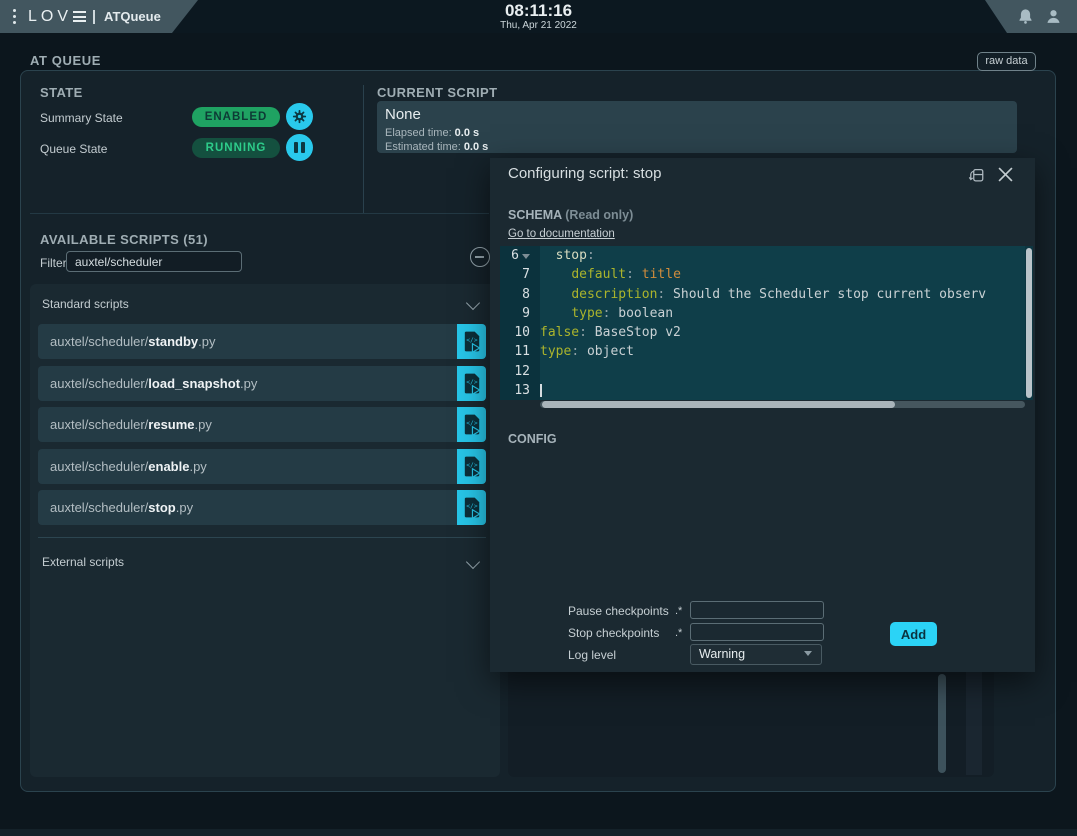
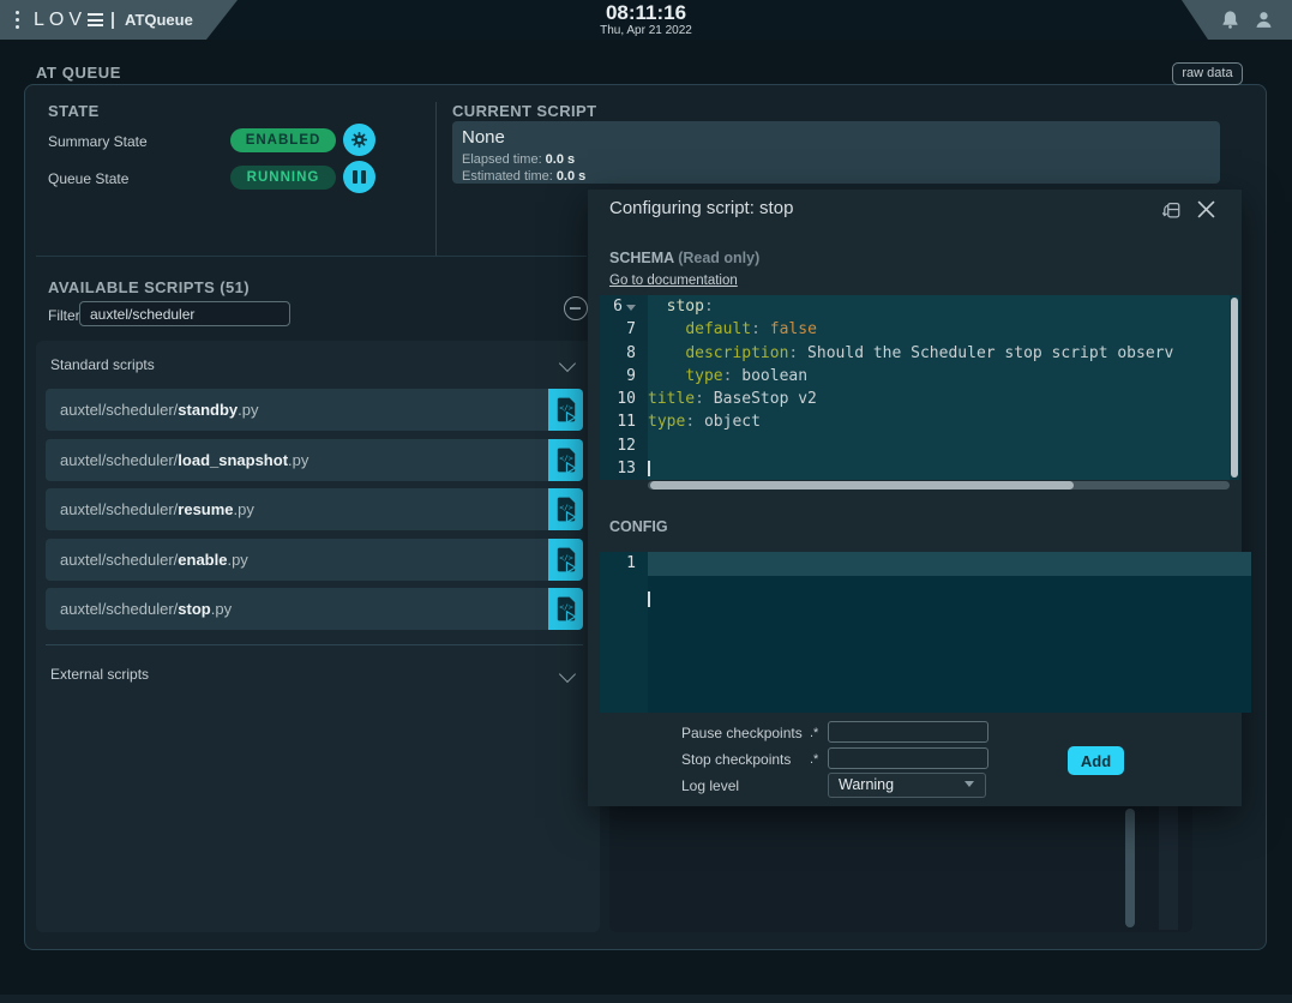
  LOV
  ATQueue
  08:11:16
  Thu, Apr 21 2022
  AT QUEUE
  raw data
  STATE
  Summary State
  ENABLED
  Queue State
  RUNNING
  CURRENT SCRIPT
  None
  Elapsed time: 0.0 s
  Estimated time: 0.0 s
  AVAILABLE SCRIPTS (51)
  Filter
  auxtel/scheduler
  Standard scripts
  auxtel/scheduler/standby.py
  auxtel/scheduler/load_snapshot.py
  auxtel/scheduler/resume.py
  auxtel/scheduler/enable.py
  auxtel/scheduler/stop.py
  External scripts
  Configuring script: stop
  SCHEMA (Read only)
  Go to documentation
  6
  7
  8
  9
  10
  11
  12
  13
  stop:
- default: title
+ default: false
- description: Should the Scheduler stop current observ
+ description: Should the Scheduler stop script observ
  type: boolean
- false: BaseStop v2
+ title: BaseStop v2
  type: object
  CONFIG
+ 1
  Pause checkpoints
  .*
  Stop checkpoints
  .*
  Log level
  Warning
  Add
